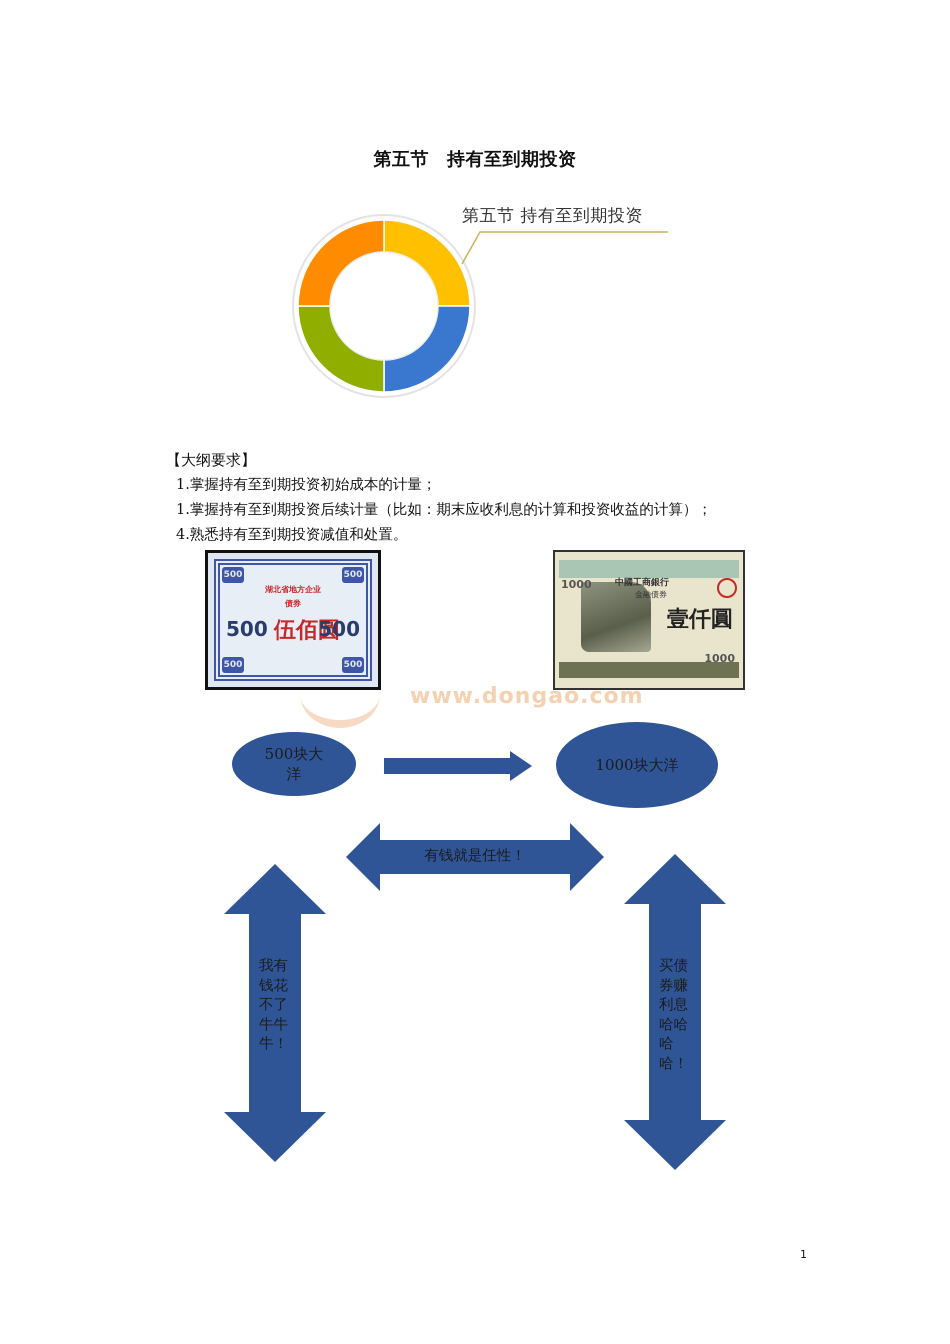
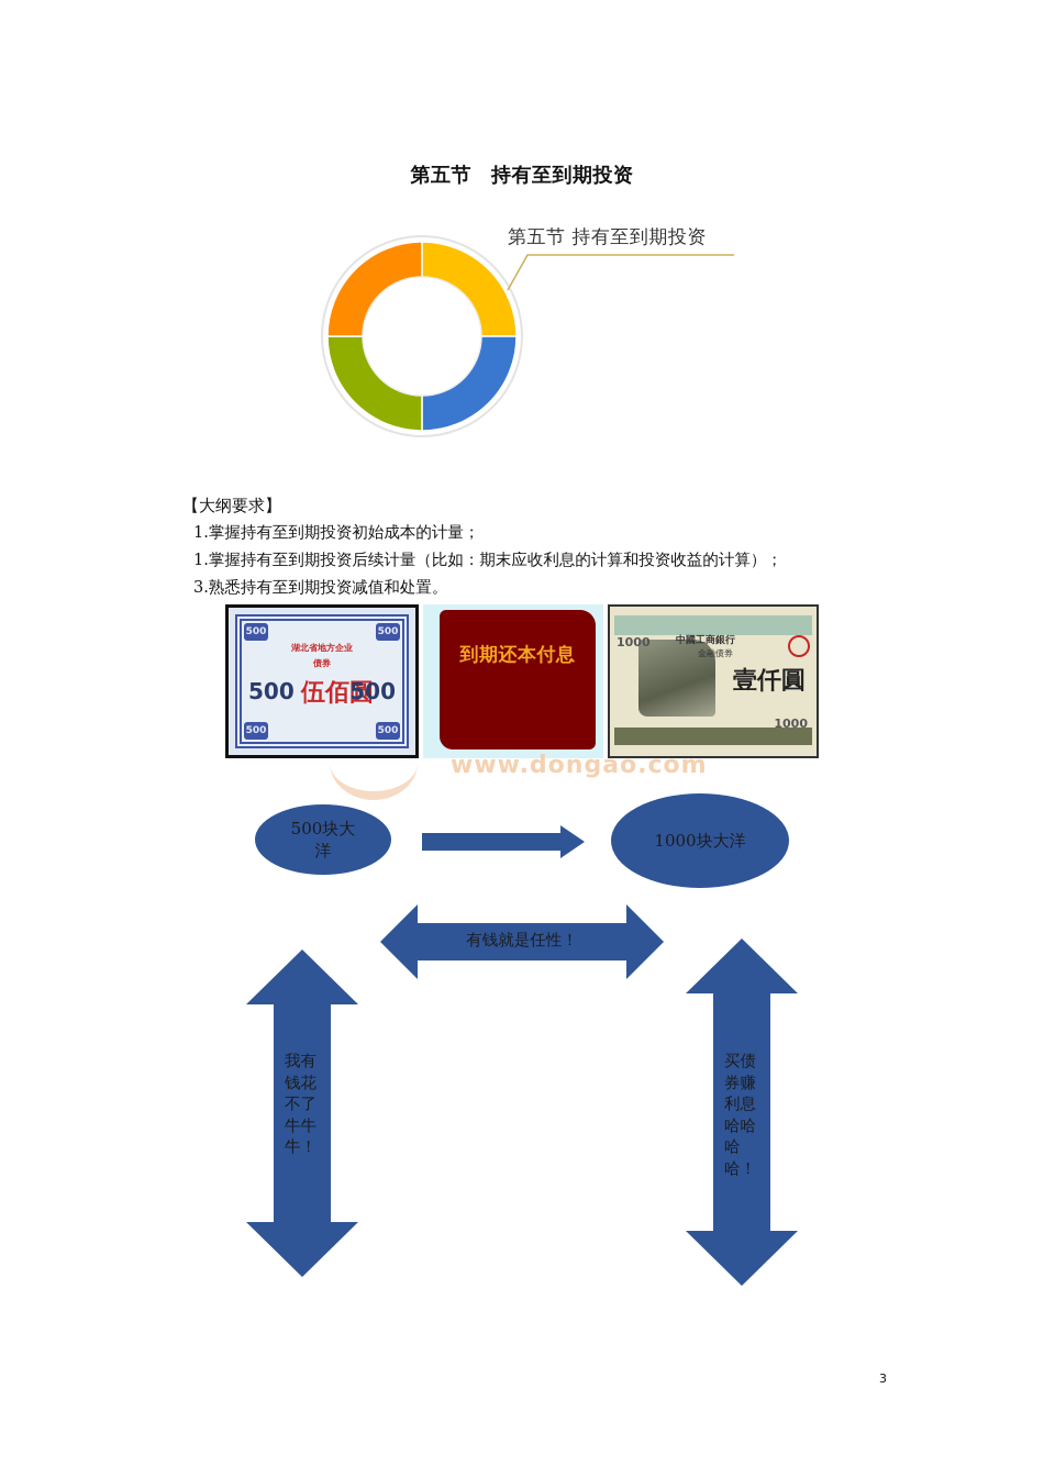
  第五节 持有至到期投资
  第五节 持有至到期投资
  【大纲要求】
  1.掌握持有至到期投资初始成本的计量；
  1.掌握持有至到期投资后续计量（比如：期末应收利息的计算和投资收益的计算）；
- 4.熟悉持有至到期投资减值和处置。
+ 3.熟悉持有至到期投资减值和处置。
  500
  500
  500
  500
  湖北省地方企业
  债券
  500
  伍佰圆
  500
+ 到期还本付息
  中國工商銀行
  金融债券
  壹仟圓
  1000
  1000
  www.dongao.com
  500块大洋
  1000块大洋
  有钱就是任性！
  我有钱花不了牛牛牛！
  买债券赚利息哈哈哈哈！
- 1
+ 3
